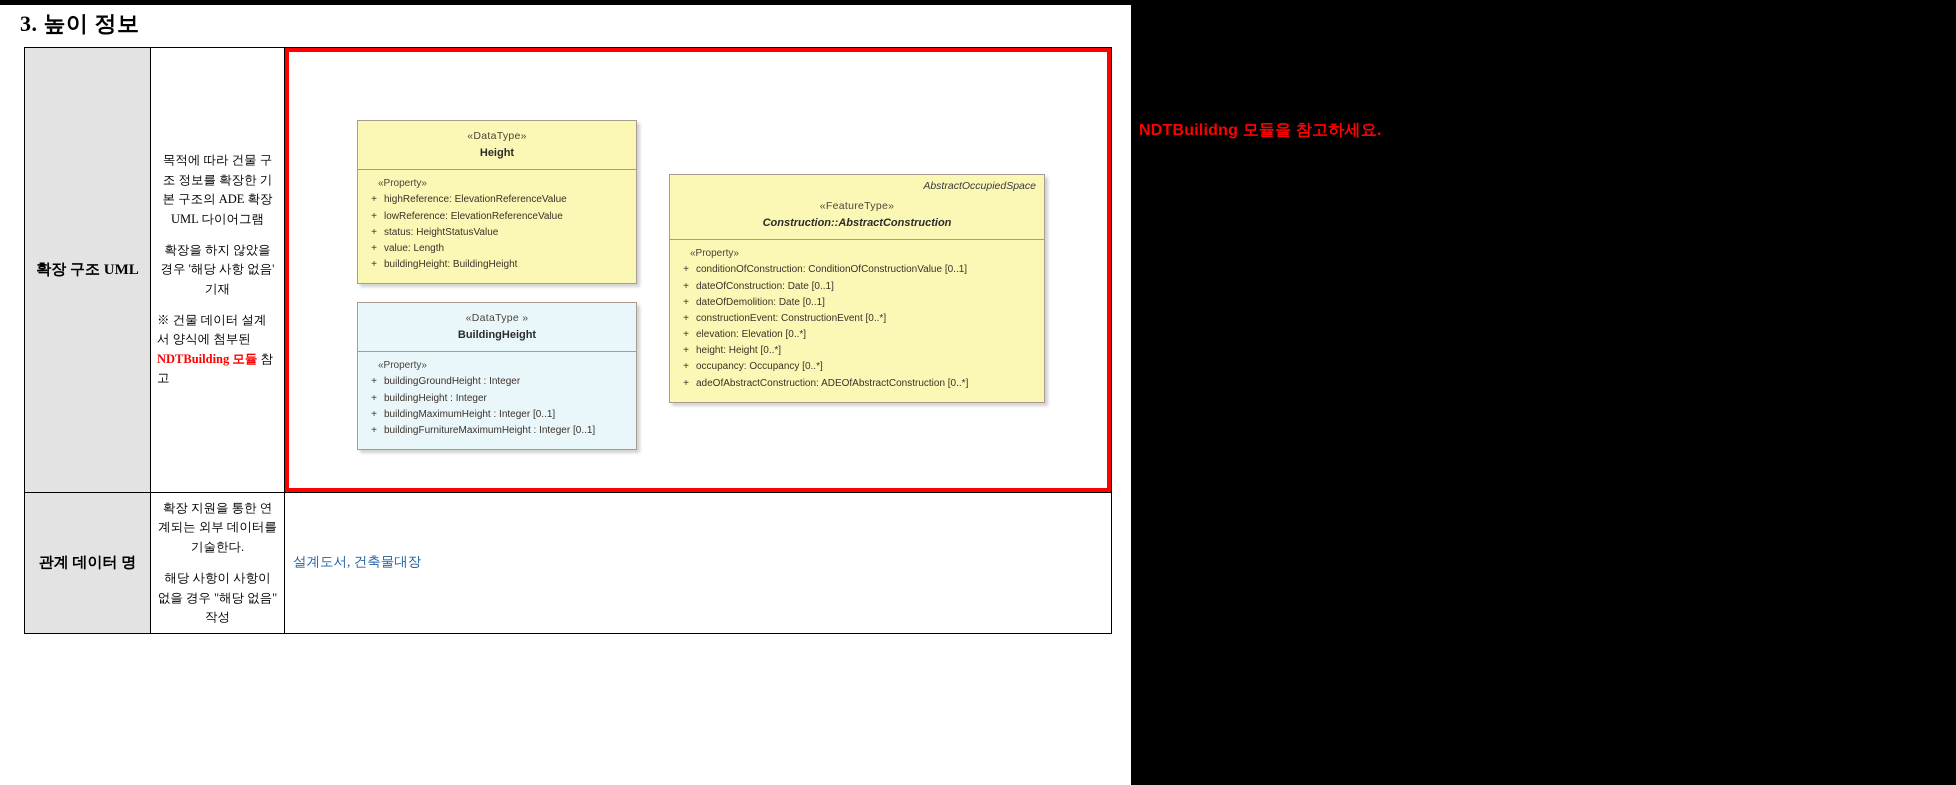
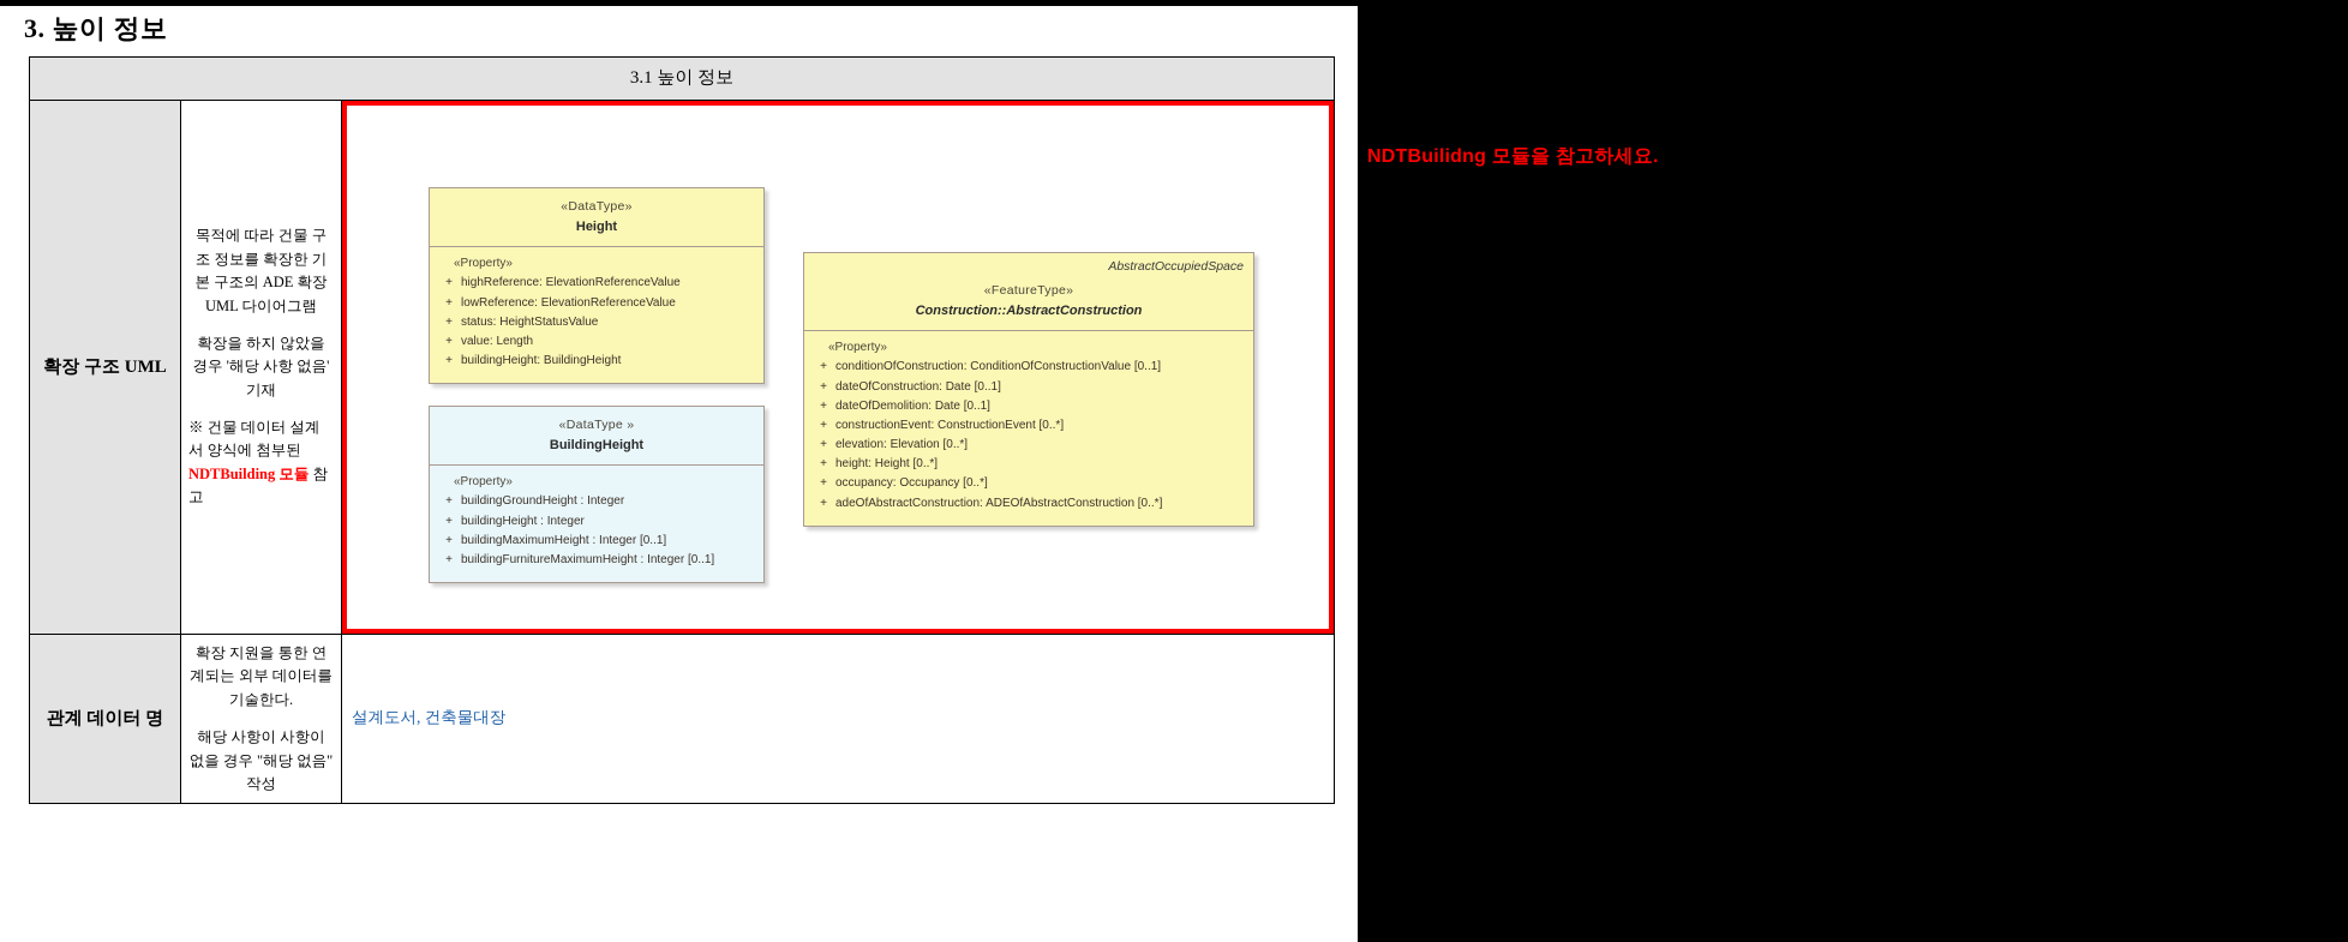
  3. 높이 정보
+ 3.1 높이 정보
  확장 구조 UML	목적에 따라 건물 구조 정보를 확장한 기본 구조의 ADE 확장 UML 다이어그램 확장을 하지 않았을 경우 '해당 사항 없음' 기재 ※ 건물 데이터 설계서 양식에 첨부된 NDTBuilding 모듈 참고	«DataType» Height «Property» + highReference: ElevationReferenceValue + lowReference: ElevationReferenceValue + status: HeightStatusValue + value: Length + buildingHeight: BuildingHeight «DataType » BuildingHeight «Property» + buildingGroundHeight : Integer + buildingHeight : Integer + buildingMaximumHeight : Integer [0..1] + buildingFurnitureMaximumHeight : Integer [0..1] AbstractOccupiedSpace «FeatureType» Construction::AbstractConstruction «Property» + conditionOfConstruction: ConditionOfConstructionValue [0..1] + dateOfConstruction: Date [0..1] + dateOfDemolition: Date [0..1] + constructionEvent: ConstructionEvent [0..*] + elevation: Elevation [0..*] + height: Height [0..*] + occupancy: Occupancy [0..*] + adeOfAbstractConstruction: ADEOfAbstractConstruction [0..*]
  관계 데이터 명	확장 지원을 통한 연계되는 외부 데이터를 기술한다. 해당 사항이 사항이 없을 경우 "해당 없음" 작성	설계도서, 건축물대장
  NDTBuilidng 모듈을 참고하세요.
